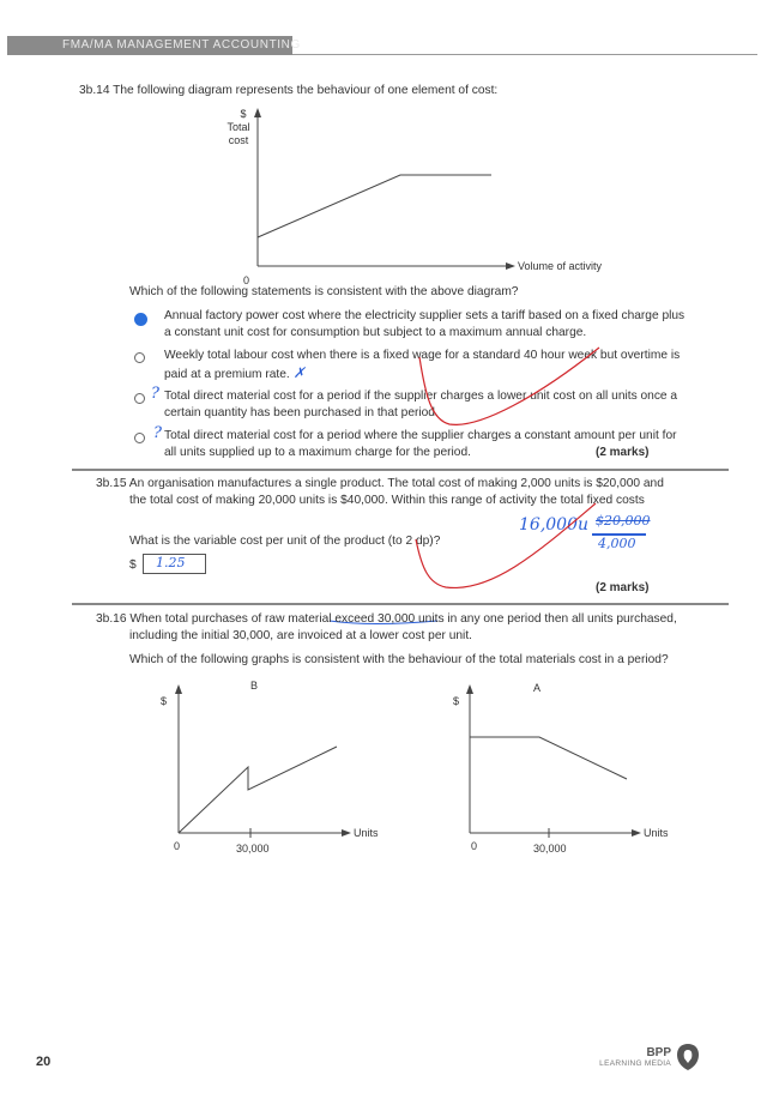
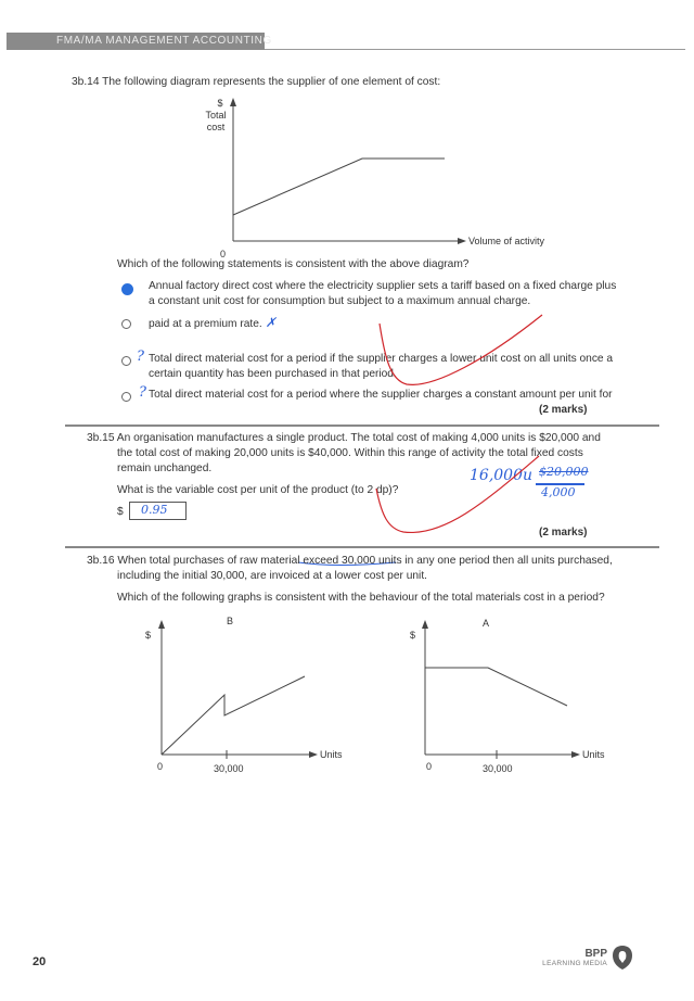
  FMA/MA MANAGEMENT ACCOUNTING
- 3b.14 The following diagram represents the behaviour of one element of cost:
+ 3b.14 The following diagram represents the supplier of one element of cost:
  $
  Total
  cost
  Volume of activity
  0
  Which of the following statements is consistent with the above diagram?
- Annual factory power cost where the electricity supplier sets a tariff based on a fixed charge plus
+ Annual factory direct cost where the electricity supplier sets a tariff based on a fixed charge plus
  a constant unit cost for consumption but subject to a maximum annual charge.
- Weekly total labour cost when there is a fixed wage for a standard 40 hour week but overtime is
  paid at a premium rate. ✗
  ?
  Total direct material cost for a period if the supplier charges a lower unit cost on all units once a
  certain quantity has been purchased in that period.
  ?
  Total direct material cost for a period where the supplier charges a constant amount per unit for
- all units supplied up to a maximum charge for the period.
  (2 marks)
- 3b.15 An organisation manufactures a single product. The total cost of making 2,000 units is $20,000 and
+ 3b.15 An organisation manufactures a single product. The total cost of making 4,000 units is $20,000 and
  the total cost of making 20,000 units is $40,000. Within this range of activity the total fixed costs
+ remain unchanged.
  What is the variable cost per unit of the product (to 2 dp)?
  $
- 1.25
+ 0.95
  16,000u
  $20,000
  4,000
  (2 marks)
  3b.16 When total purchases of raw material exceed 30,000 units in any one period then all units purchased,
  including the initial 30,000, are invoiced at a lower cost per unit.
  Which of the following graphs is consistent with the behaviour of the total materials cost in a period?
  B
  $
  Units
  0
  30,000
  A
  $
  Units
  0
  30,000
  20
  BPP
